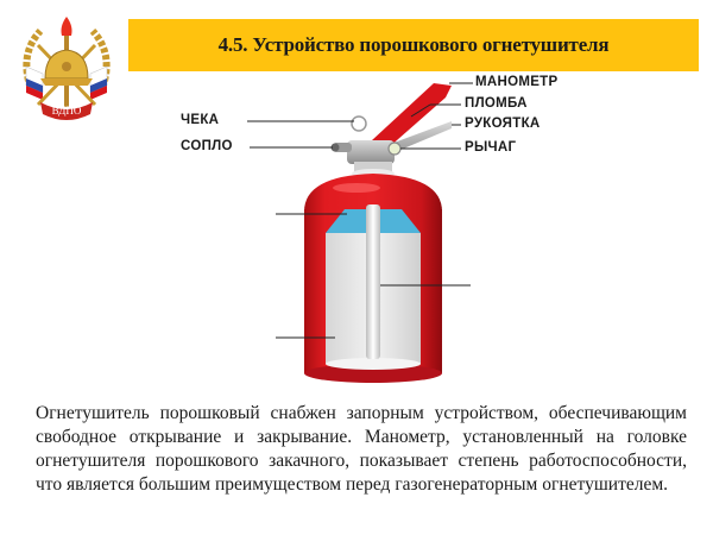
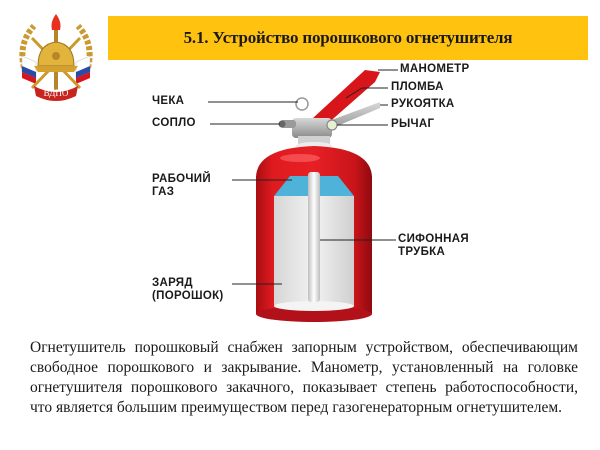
  ВДПО
- 4.5. Устройство порошкового огнетушителя
+ 5.1. Устройство порошкового огнетушителя
  ЧЕКА
  СОПЛО
+ РАБОЧИЙ
+ ГАЗ
+ ЗАРЯД
+ (ПОРОШОК)
  МАНОМЕТР
  ПЛОМБА
  РУКОЯТКА
  РЫЧАГ
+ СИФОННАЯ
+ ТРУБКА
- Огнетушитель порошковый снабжен запорным устройством, обеспечивающим свободное открывание и закрывание. Манометр, установленный на головке огнетушителя порошкового закачного, показывает степень работоспособности, что является большим преимуществом перед газогенераторным огнетушителем.
+ Огнетушитель порошковый снабжен запорным устройством, обеспечивающим свободное порошкового и закрывание. Манометр, установленный на головке огнетушителя порошкового закачного, показывает степень работоспособности, что является большим преимуществом перед газогенераторным огнетушителем.
